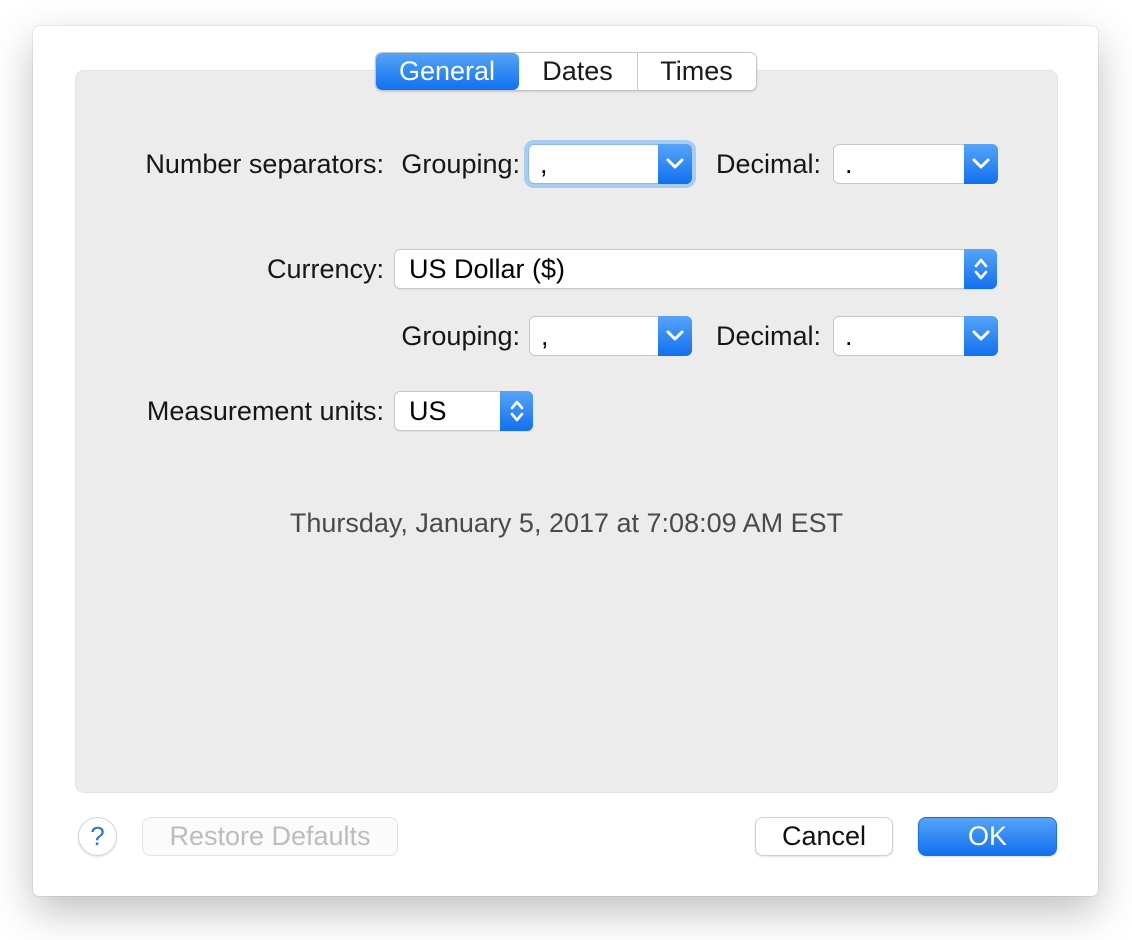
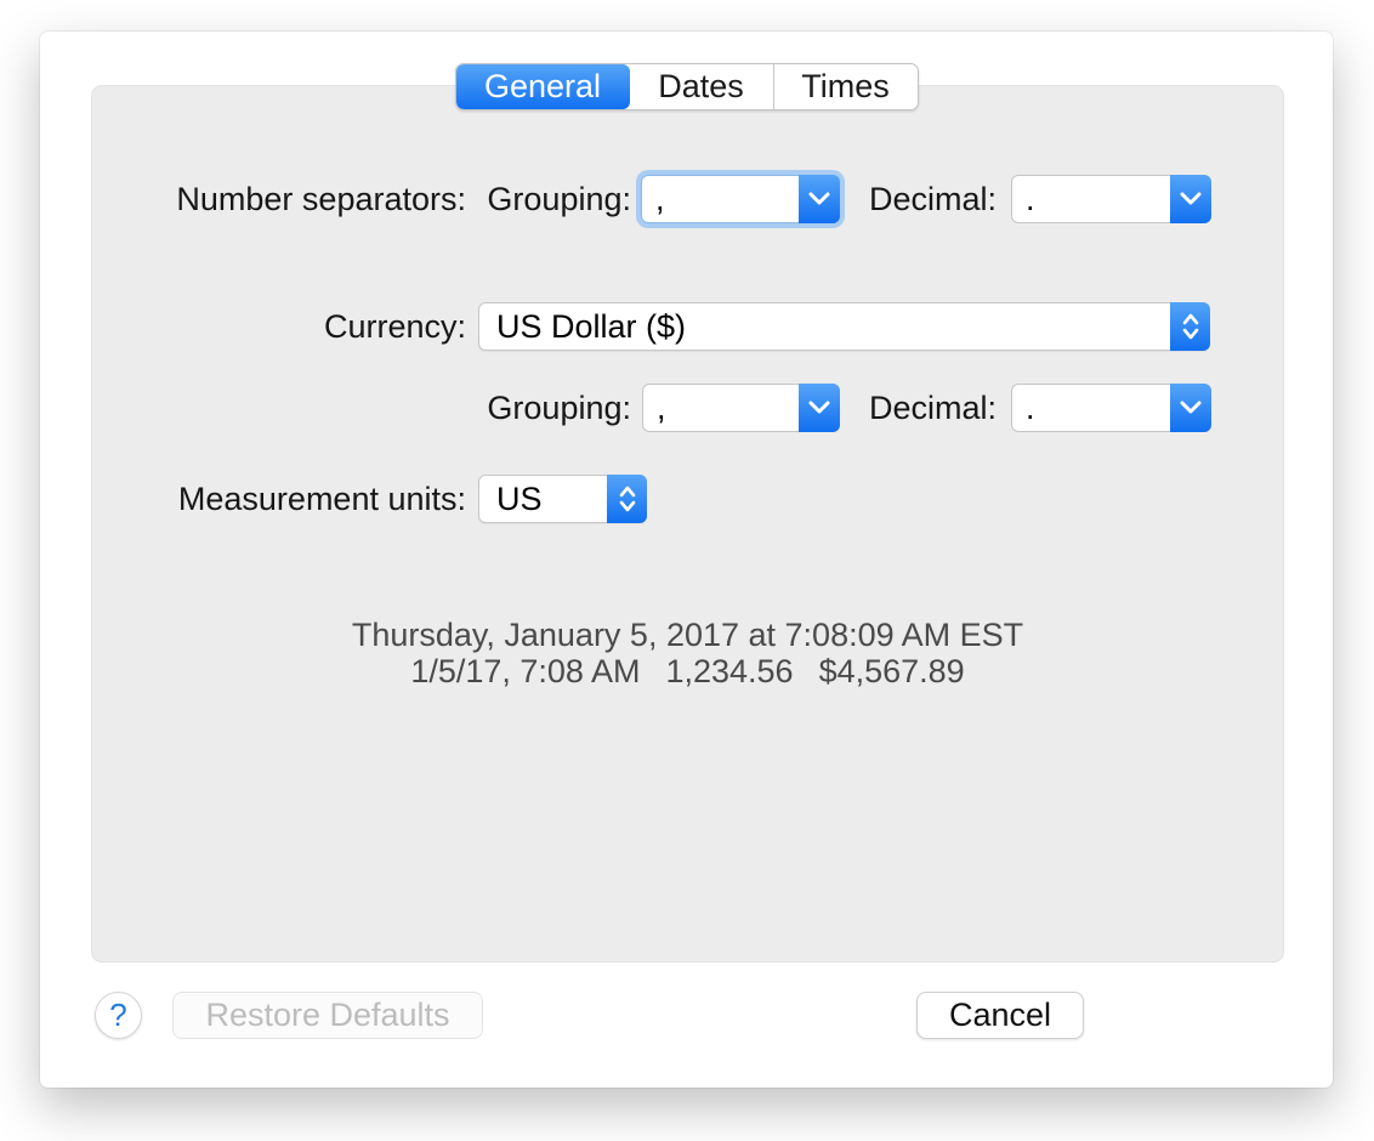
  General
  Dates
  Times
  Number separators:
  Grouping:
  ,
  Decimal:
  .
  Currency:
  US Dollar ($)
  Grouping:
  ,
  Decimal:
  .
  Measurement units:
  US
  Thursday, January 5, 2017 at 7:08:09 AM EST
+ 1/5/17, 7:08 AM 1,234.56 $4,567.89
  ?
  Restore Defaults
  Cancel
- OK
